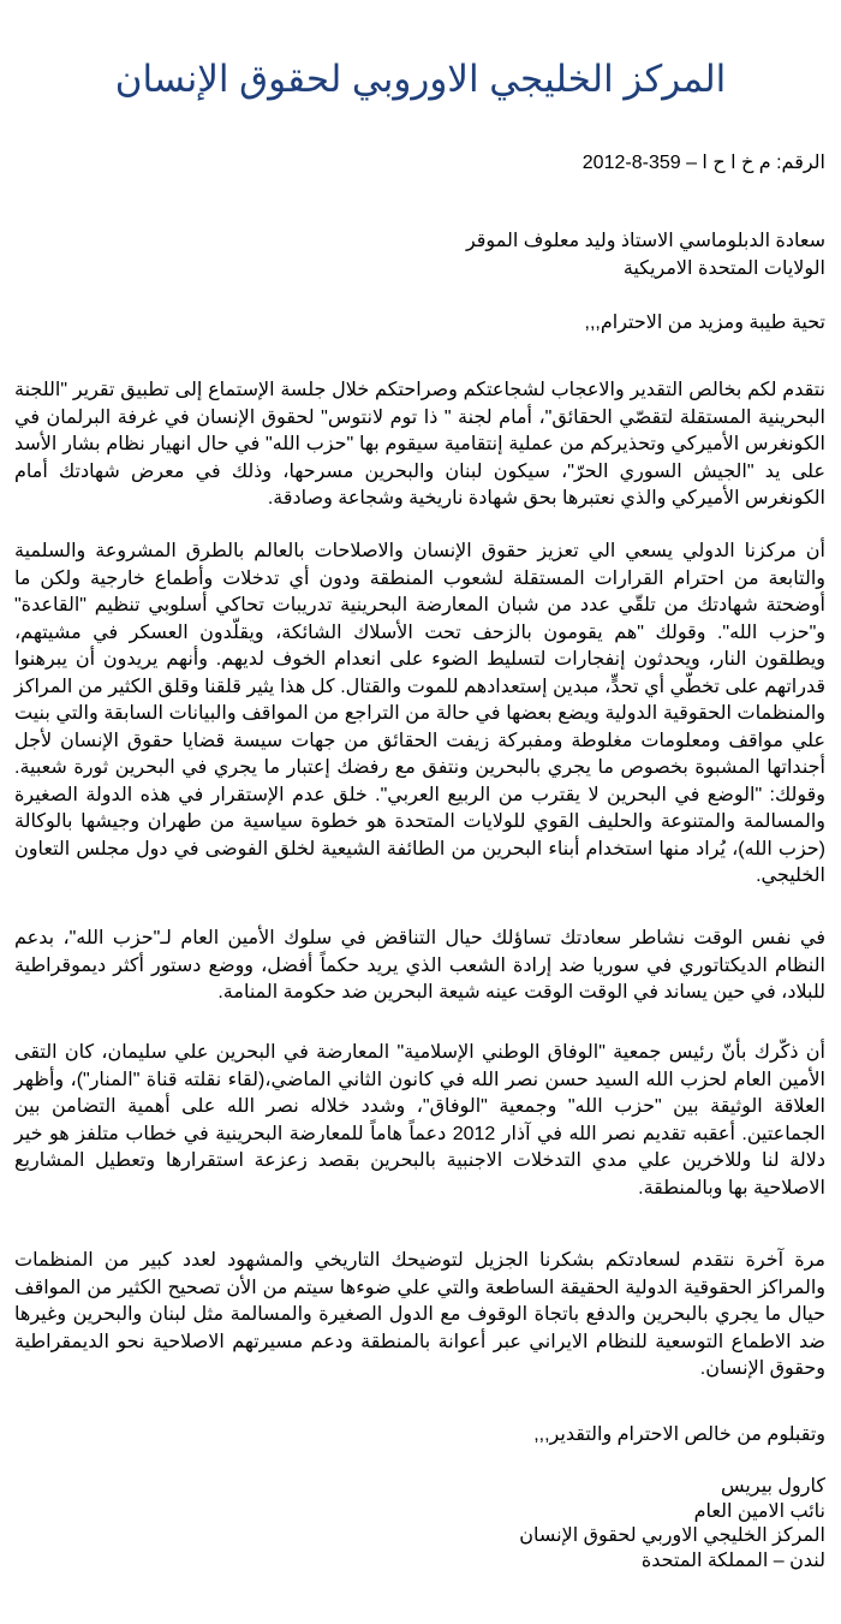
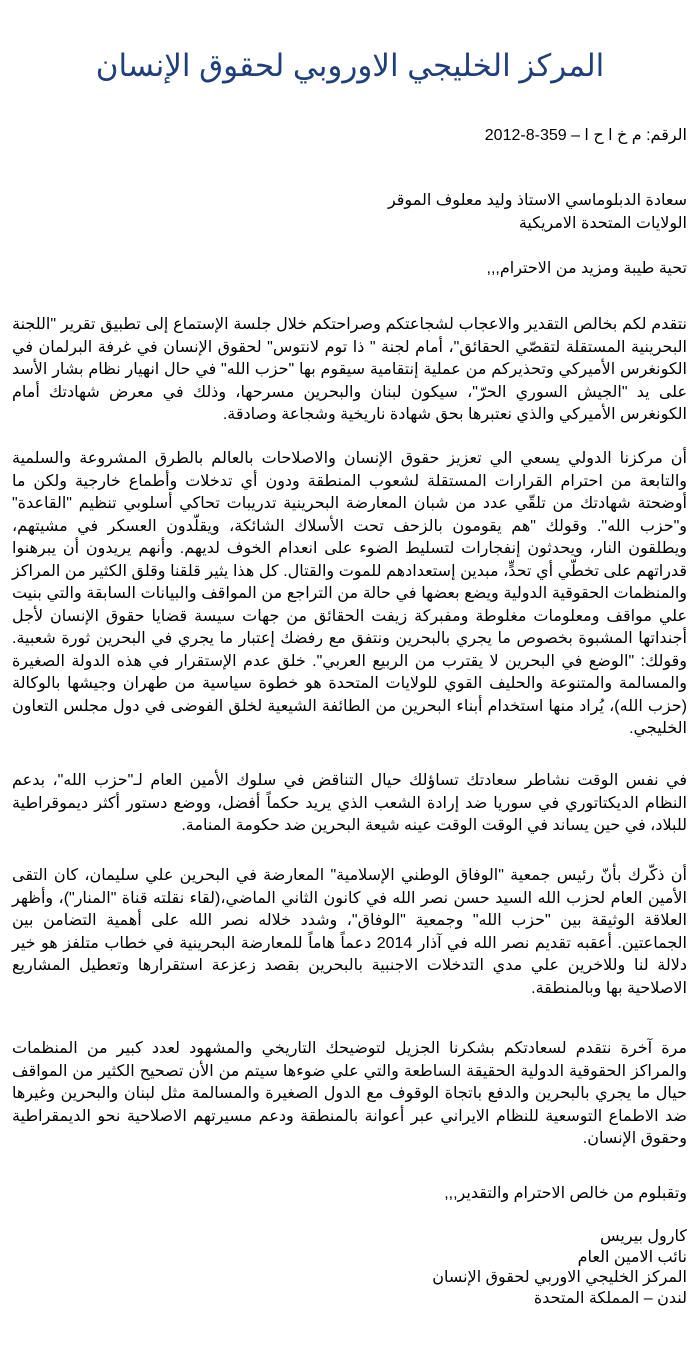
  المركز الخليجي الاوروبي لحقوق الإنسان
  الرقم: م خ ا ح ا – 359-8-2012
  سعادة الدبلوماسي الاستاذ وليد معلوف الموقر
  الولايات المتحدة الامريكية
  تحية طيبة ومزيد من الاحترام,,,
  نتقدم لكم بخالص التقدير والاعجاب لشجاعتكم وصراحتكم خلال جلسة الإستماع إلى تطبيق تقرير "اللجنة البحرينية المستقلة لتقصّي الحقائق"، أمام لجنة " ذا توم لانتوس" لحقوق الإنسان في غرفة البرلمان في الكونغرس الأميركي وتحذيركم من عملية إنتقامية سيقوم بها "حزب الله" في حال انهيار نظام بشار الأسد على يد "الجيش السوري الحرّ"، سيكون لبنان والبحرين مسرحها، وذلك في معرض شهادتك أمام الكونغرس الأميركي والذي نعتبرها بحق شهادة ناريخية وشجاعة وصادقة.
  أن مركزنا الدولي يسعي الي تعزيز حقوق الإنسان والاصلاحات بالعالم بالطرق المشروعة والسلمية والتابعة من احترام القرارات المستقلة لشعوب المنطقة ودون أي تدخلات وأطماع خارجية ولكن ما أوضحتة شهادتك من تلقّي عدد من شبان المعارضة البحرينية تدريبات تحاكي أسلوبي تنظيم "القاعدة" و"حزب الله". وقولك "هم يقومون بالزحف تحت الأسلاك الشائكة، ويقلّدون العسكر في مشيتهم، ويطلقون النار، ويحدثون إنفجارات لتسليط الضوء على انعدام الخوف لديهم. وأنهم يريدون أن يبرهنوا قدراتهم على تخطّي أي تحدٍّ، مبدين إستعدادهم للموت والقتال. كل هذا يثير قلقنا وقلق الكثير من المراكز والمنظمات الحقوقية الدولية ويضع بعضها في حالة من التراجع من المواقف والبيانات السابقة والتي بنيت علي مواقف ومعلومات مغلوطة ومفبركة زيفت الحقائق من جهات سيسة قضايا حقوق الإنسان لأجل أجنداتها المشبوة بخصوص ما يجري بالبحرين ونتفق مع رفضك إعتبار ما يجري في البحرين ثورة شعبية. وقولك: "الوضع في البحرين لا يقترب من الربيع العربي". خلق عدم الإستقرار في هذه الدولة الصغيرة والمسالمة والمتنوعة والحليف القوي للولايات المتحدة هو خطوة سياسية من طهران وجيشها بالوكالة (حزب الله)، يُراد منها استخدام أبناء البحرين من الطائفة الشيعية لخلق الفوضى في دول مجلس التعاون الخليجي.
  في نفس الوقت نشاطر سعادتك تساؤلك حيال التناقض في سلوك الأمين العام لـ"حزب الله"، بدعم النظام الديكتاتوري في سوريا ضد إرادة الشعب الذي يريد حكماً أفضل، ووضع دستور أكثر ديموقراطية للبلاد، في حين يساند في الوقت الوقت عينه شيعة البحرين ضد حكومة المنامة.
- أن ذكّرك بأنّ رئيس جمعية "الوفاق الوطني الإسلامية" المعارضة في البحرين علي سليمان، كان التقى الأمين العام لحزب الله السيد حسن نصر الله في كانون الثاني الماضي،(لقاء نقلته قناة "المنار")، وأظهر العلاقة الوثيقة بين "حزب الله" وجمعية "الوفاق"، وشدد خلاله نصر الله على أهمية التضامن بين الجماعتين. أعقبه تقديم نصر الله في آذار 2012 دعماً هاماً للمعارضة البحرينية في خطاب متلفز هو خير دلالة لنا وللاخرين علي مدي التدخلات الاجنبية بالبحرين بقصد زعزعة استقرارها وتعطيل المشاريع الاصلاحية بها وبالمنطقة.
+ أن ذكّرك بأنّ رئيس جمعية "الوفاق الوطني الإسلامية" المعارضة في البحرين علي سليمان، كان التقى الأمين العام لحزب الله السيد حسن نصر الله في كانون الثاني الماضي،(لقاء نقلته قناة "المنار")، وأظهر العلاقة الوثيقة بين "حزب الله" وجمعية "الوفاق"، وشدد خلاله نصر الله على أهمية التضامن بين الجماعتين. أعقبه تقديم نصر الله في آذار 2014 دعماً هاماً للمعارضة البحرينية في خطاب متلفز هو خير دلالة لنا وللاخرين علي مدي التدخلات الاجنبية بالبحرين بقصد زعزعة استقرارها وتعطيل المشاريع الاصلاحية بها وبالمنطقة.
  مرة آخرة نتقدم لسعادتكم بشكرنا الجزيل لتوضيحك التاريخي والمشهود لعدد كبير من المنظمات والمراكز الحقوقية الدولية الحقيقة الساطعة والتي علي ضوءها سيتم من الأن تصحيح الكثير من المواقف حيال ما يجري بالبحرين والدفع باتجاة الوقوف مع الدول الصغيرة والمسالمة مثل لبنان والبحرين وغيرها ضد الاطماع التوسعية للنظام الايراني عبر أعوانة بالمنطقة ودعم مسيرتهم الاصلاحية نحو الديمقراطية وحقوق الإنسان.
  وتقبلوم من خالص الاحترام والتقدير,,,
  كارول بيريس
  نائب الامين العام
  المركز الخليجي الاوربي لحقوق الإنسان
  لندن – المملكة المتحدة
